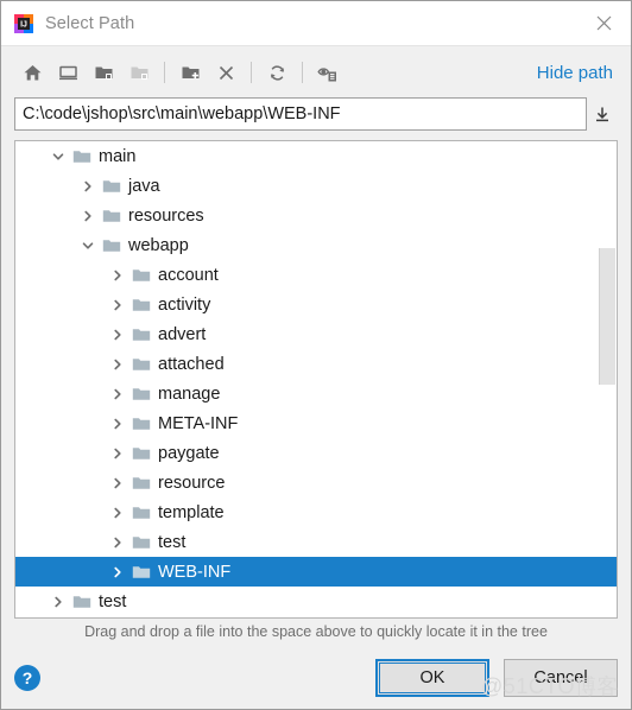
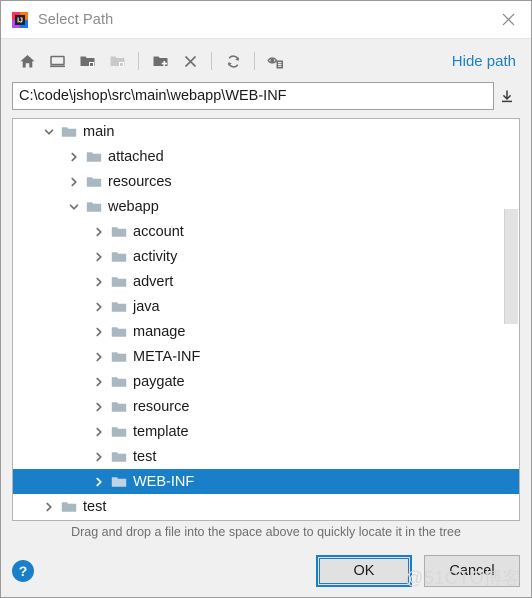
  Select Path
  Hide path
  C:\code\jshop\src\main\webapp\WEB-INF
  main
- java
+ attached
  resources
  webapp
  account
  activity
  advert
- attached
+ java
  manage
  META-INF
  paygate
  resource
  template
  test
  WEB-INF
  test
  Drag and drop a file into the space above to quickly locate it in the tree
  ?
  OK
  Cancel
  @51CTO博客
